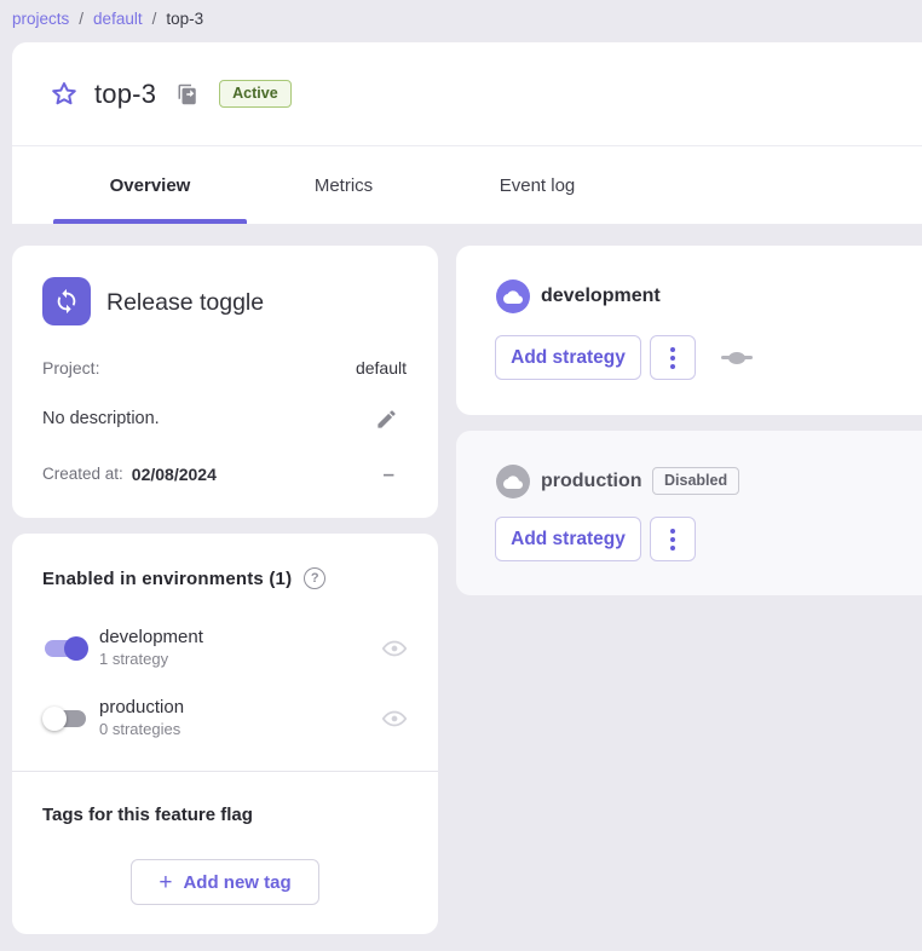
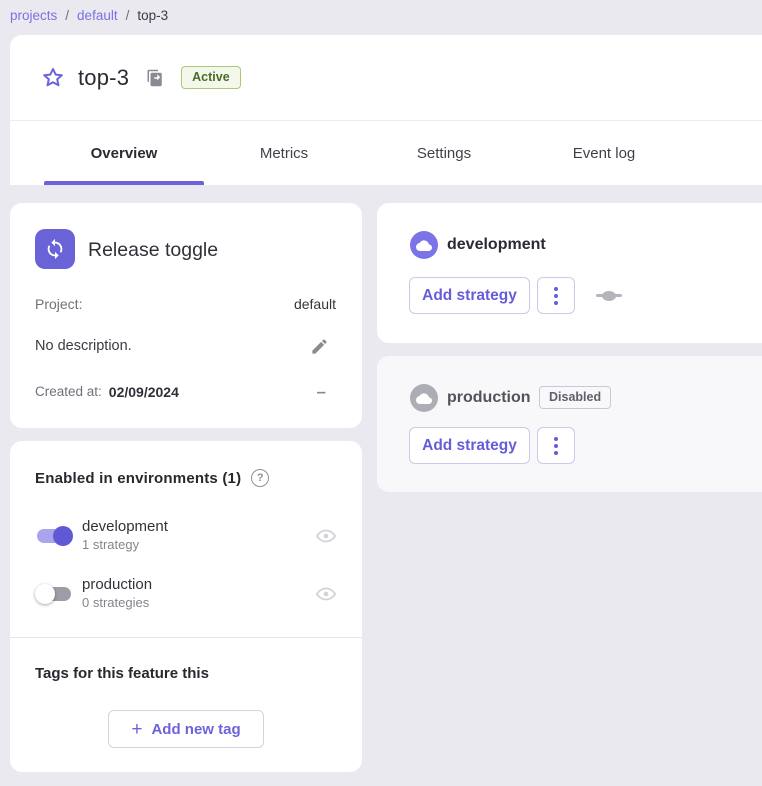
  projects
  /
  default
  /
  top-3
  top-3
  Active
  Overview
  Metrics
+ Settings
  Event log
  Release toggle
  Project:
  default
  No description.
  Created at:
- 02/08/2024
+ 02/09/2024
  –
  Enabled in environments (1)
  ?
  development
  1 strategy
  production
  0 strategies
- Tags for this feature flag
+ Tags for this feature this
  +
  Add new tag
  development
  Add strategy
  production
  Disabled
  Add strategy
